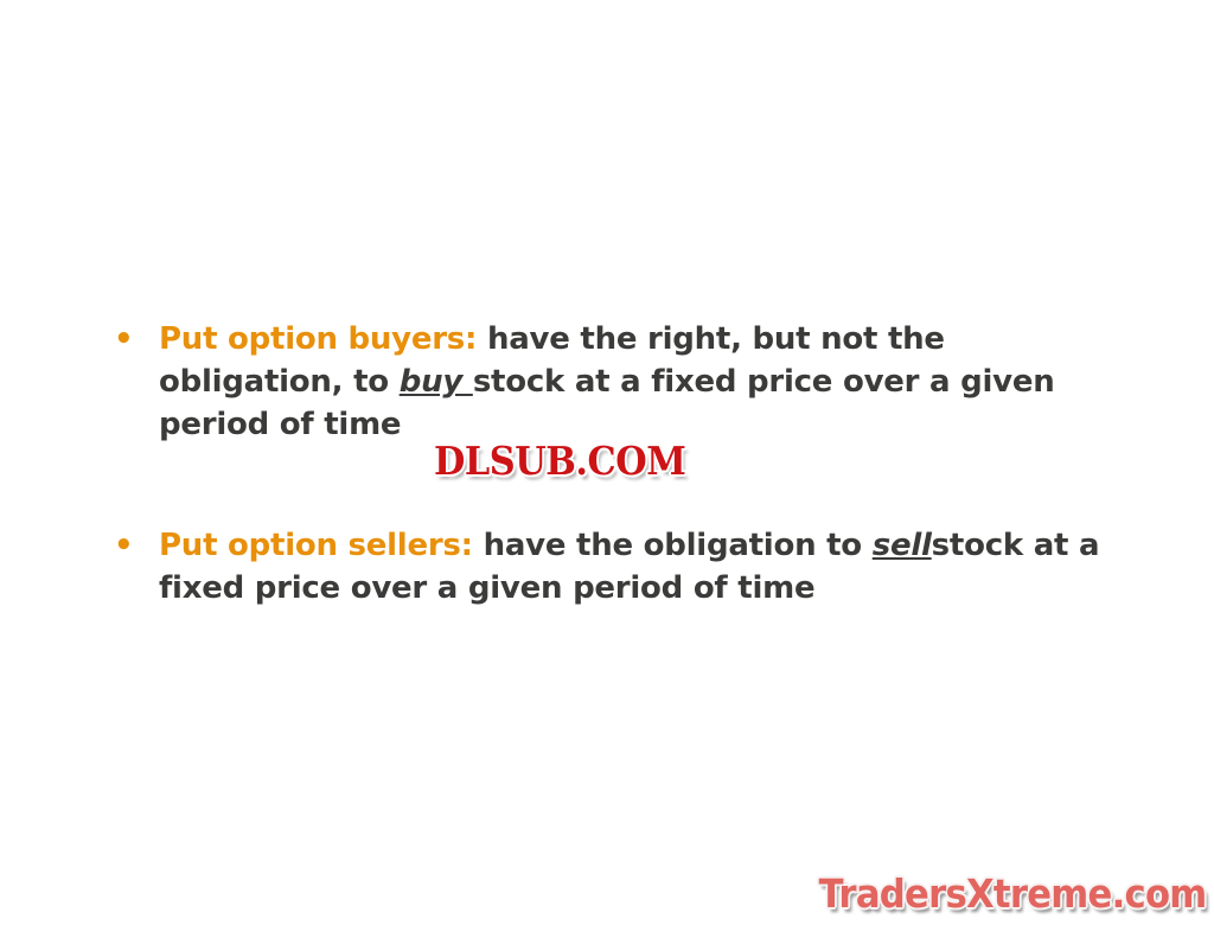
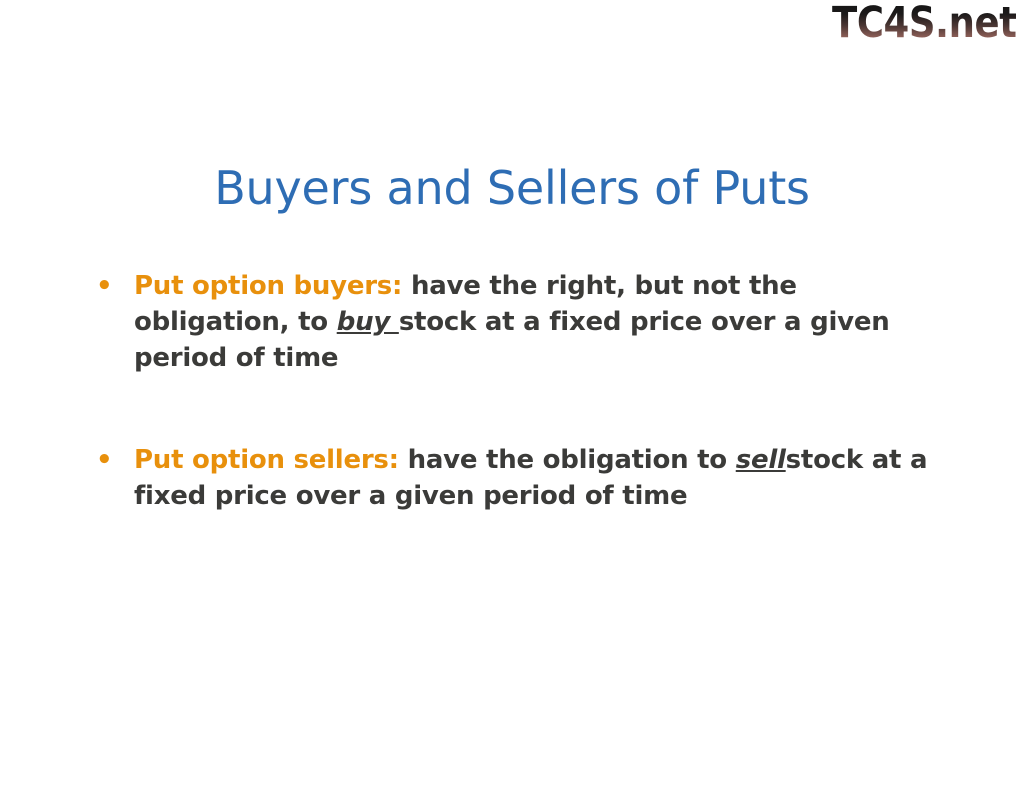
+ TC4S.net
+ Buyers and Sellers of Puts
  •
  Put option buyers: have the right, but not the obligation, to buy stock at a fixed price over a given period of time
  •
  Put option sellers: have the obligation to sellstock at a fixed price over a given period of time
- DLSUB.COM
- TradersXtreme.com
